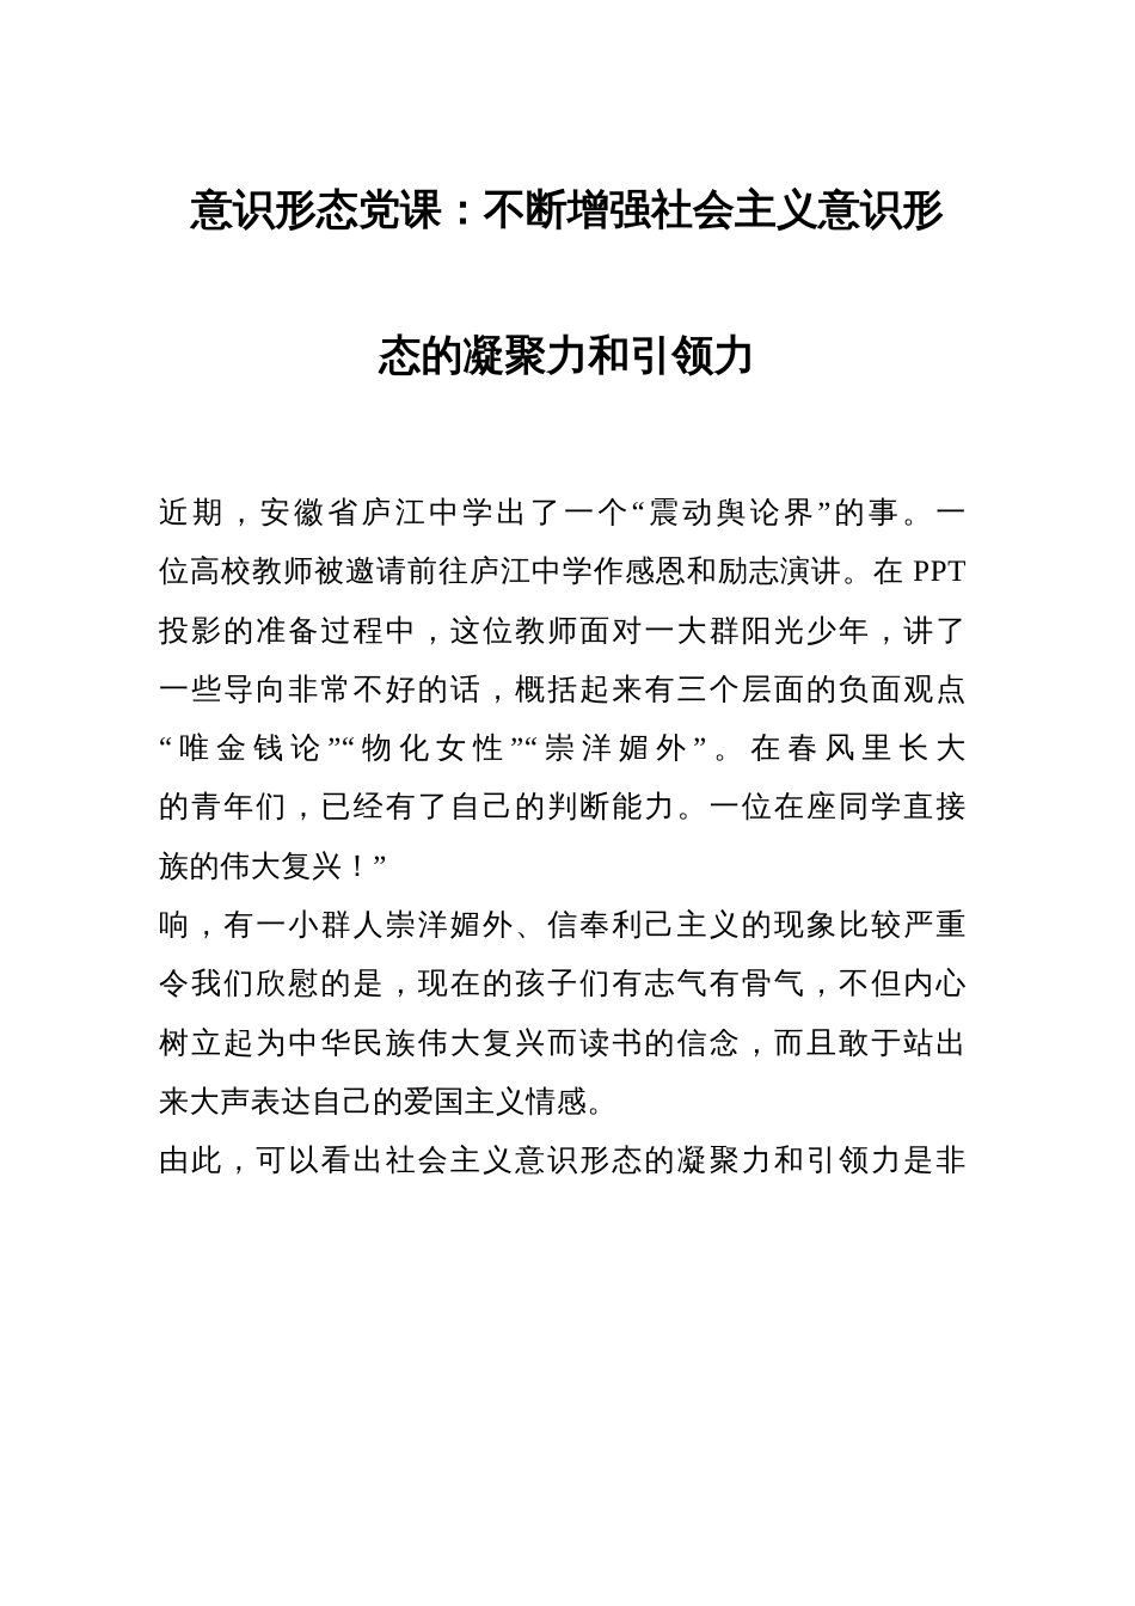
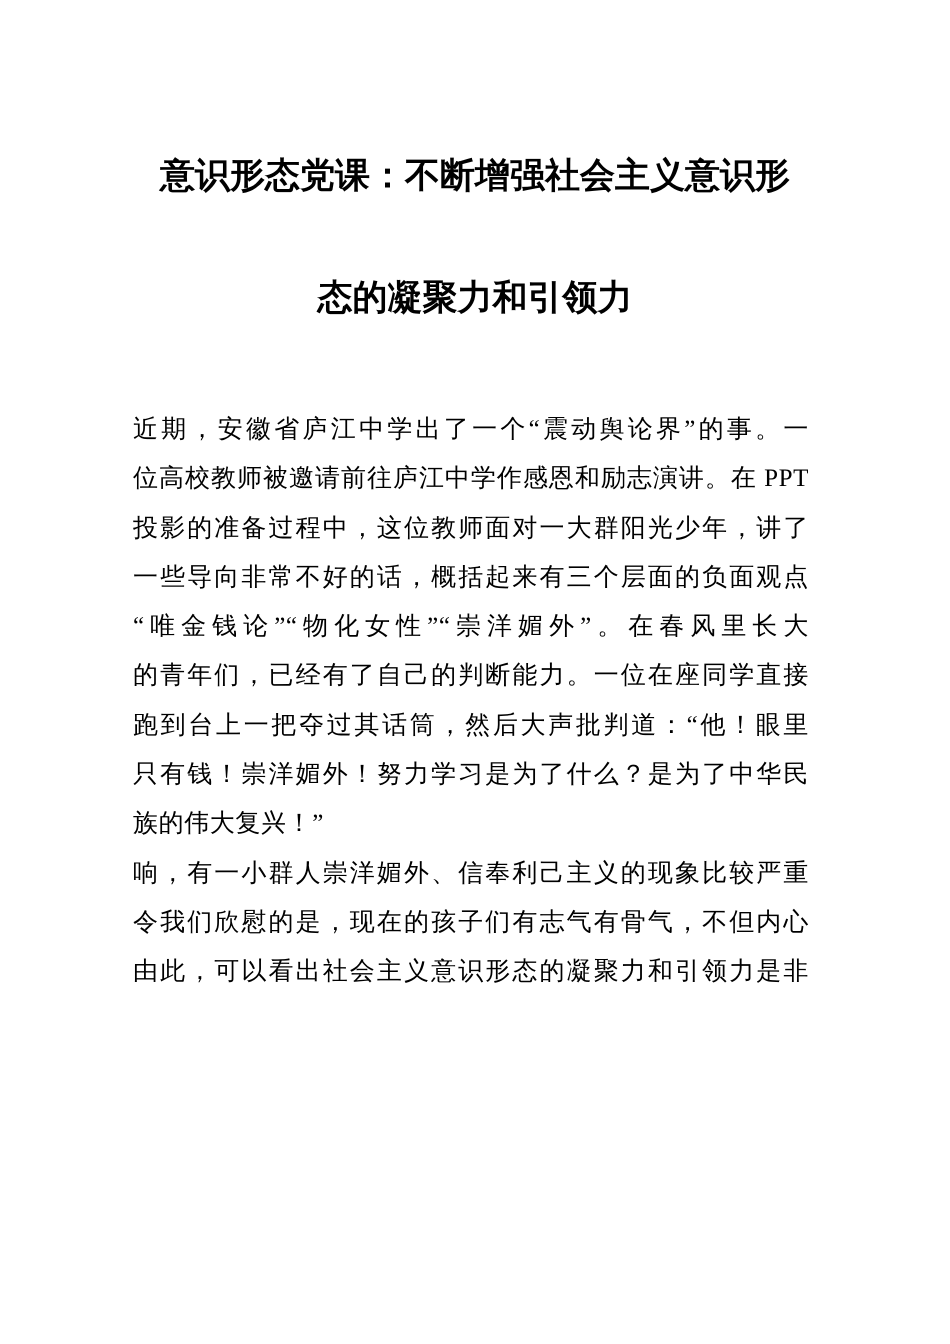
  意识形态党课：不断增强社会主义意识形
  态的凝聚力和引领力
  近期，安徽省庐江中学出了一个“震动舆论界”的事。一
  位高校教师被邀请前往庐江中学作感恩和励志演讲。在 PPT
  投影的准备过程中，这位教师面对一大群阳光少年，讲了
  一些导向非常不好的话，概括起来有三个层面的负面观点
  “唯金钱论”“物化女性”“崇洋媚外”。在春风里长大
  的青年们，已经有了自己的判断能力。一位在座同学直接
+ 跑到台上一把夺过其话筒，然后大声批判道：“他！眼里
+ 只有钱！崇洋媚外！努力学习是为了什么？是为了中华民
  族的伟大复兴！”
  响，有一小群人崇洋媚外、信奉利己主义的现象比较严重
  令我们欣慰的是，现在的孩子们有志气有骨气，不但内心
- 树立起为中华民族伟大复兴而读书的信念，而且敢于站出
- 来大声表达自己的爱国主义情感。
  由此，可以看出社会主义意识形态的凝聚力和引领力是非
